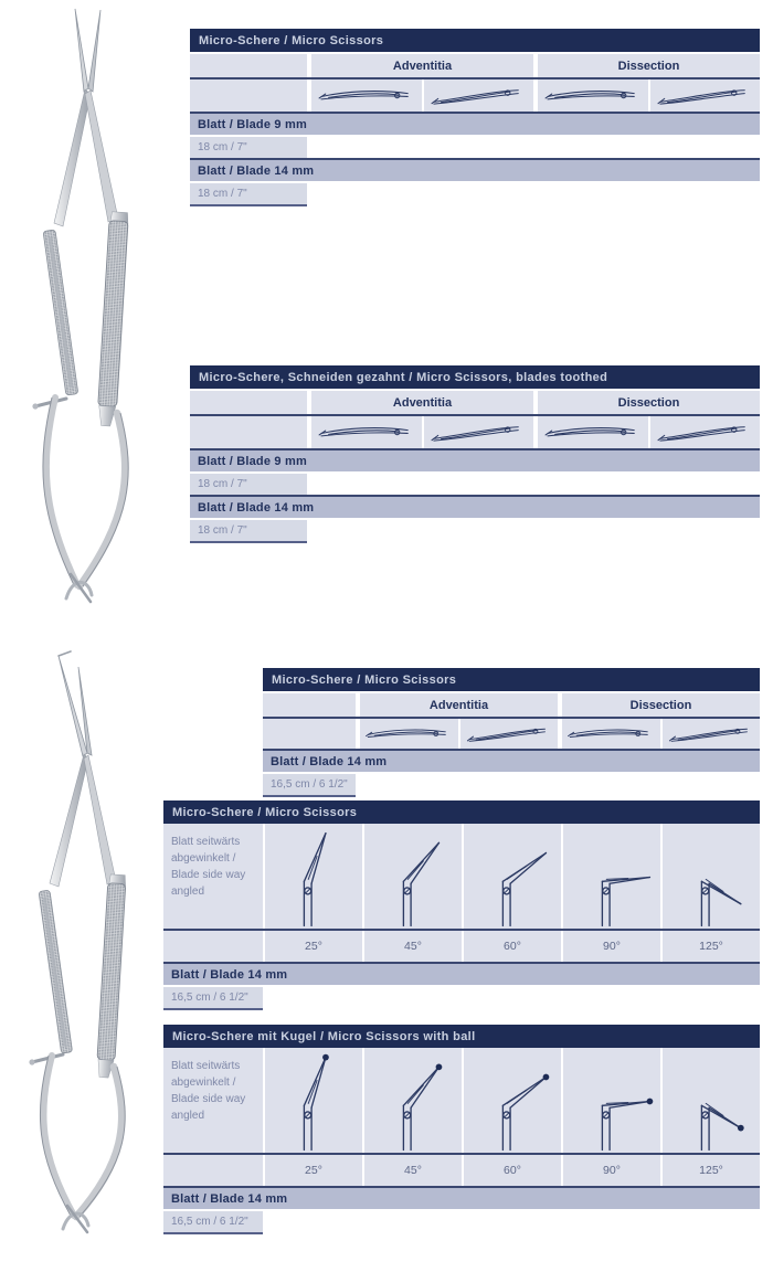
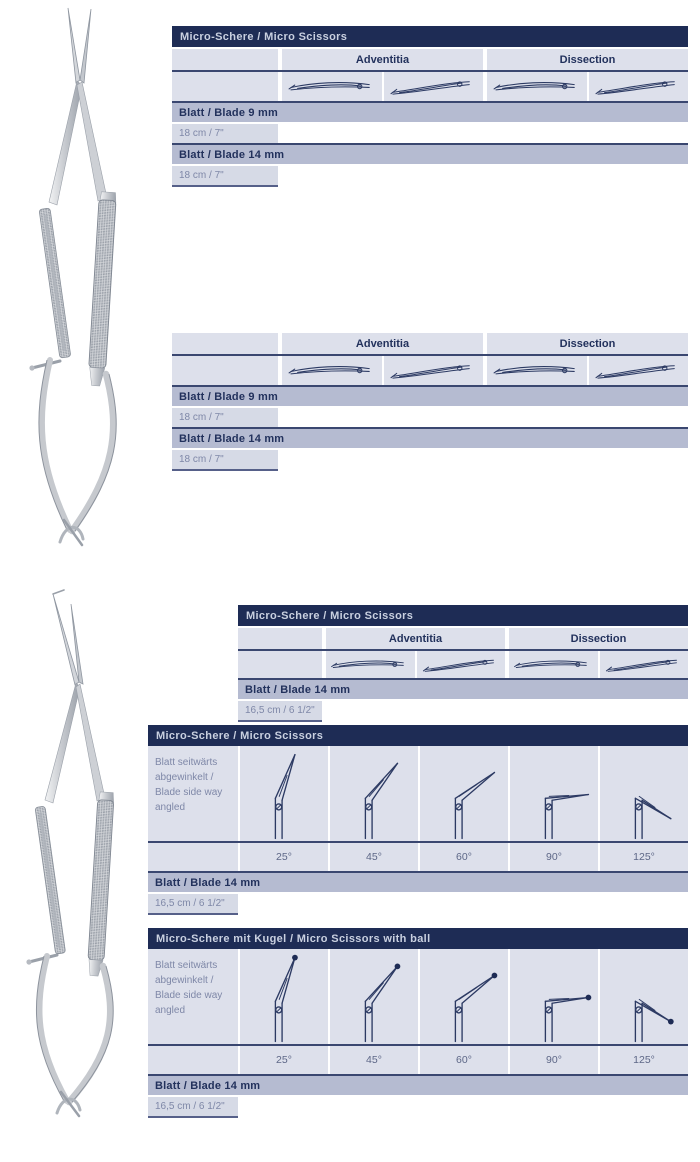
  Micro-Schere / Micro Scissors
  Adventitia
  Dissection
  Blatt / Blade 9 mm
  18 cm / 7"
  Blatt / Blade 14 mm
  18 cm / 7"
- Micro-Schere, Schneiden gezahnt / Micro Scissors, blades toothed
  Adventitia
  Dissection
  Blatt / Blade 9 mm
  18 cm / 7"
  Blatt / Blade 14 mm
  18 cm / 7"
  Micro-Schere / Micro Scissors
  Adventitia
  Dissection
  Blatt / Blade 14 mm
  16,5 cm / 6 1/2"
  Micro-Schere / Micro Scissors
  Blatt seitwärts abgewinkelt / Blade side way angled
  25°
  45°
  60°
  90°
  125°
  Blatt / Blade 14 mm
  16,5 cm / 6 1/2"
  Micro-Schere mit Kugel / Micro Scissors with ball
  Blatt seitwärts abgewinkelt / Blade side way angled
  25°
  45°
  60°
  90°
  125°
  Blatt / Blade 14 mm
  16,5 cm / 6 1/2"
